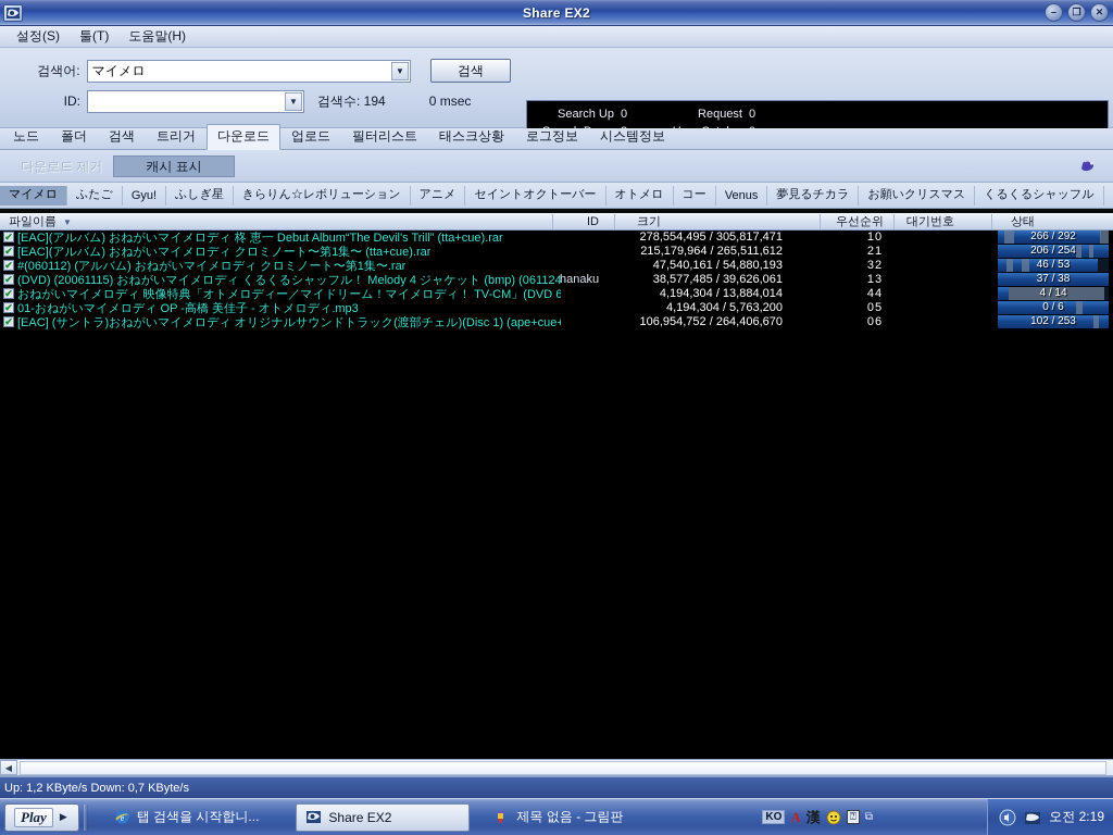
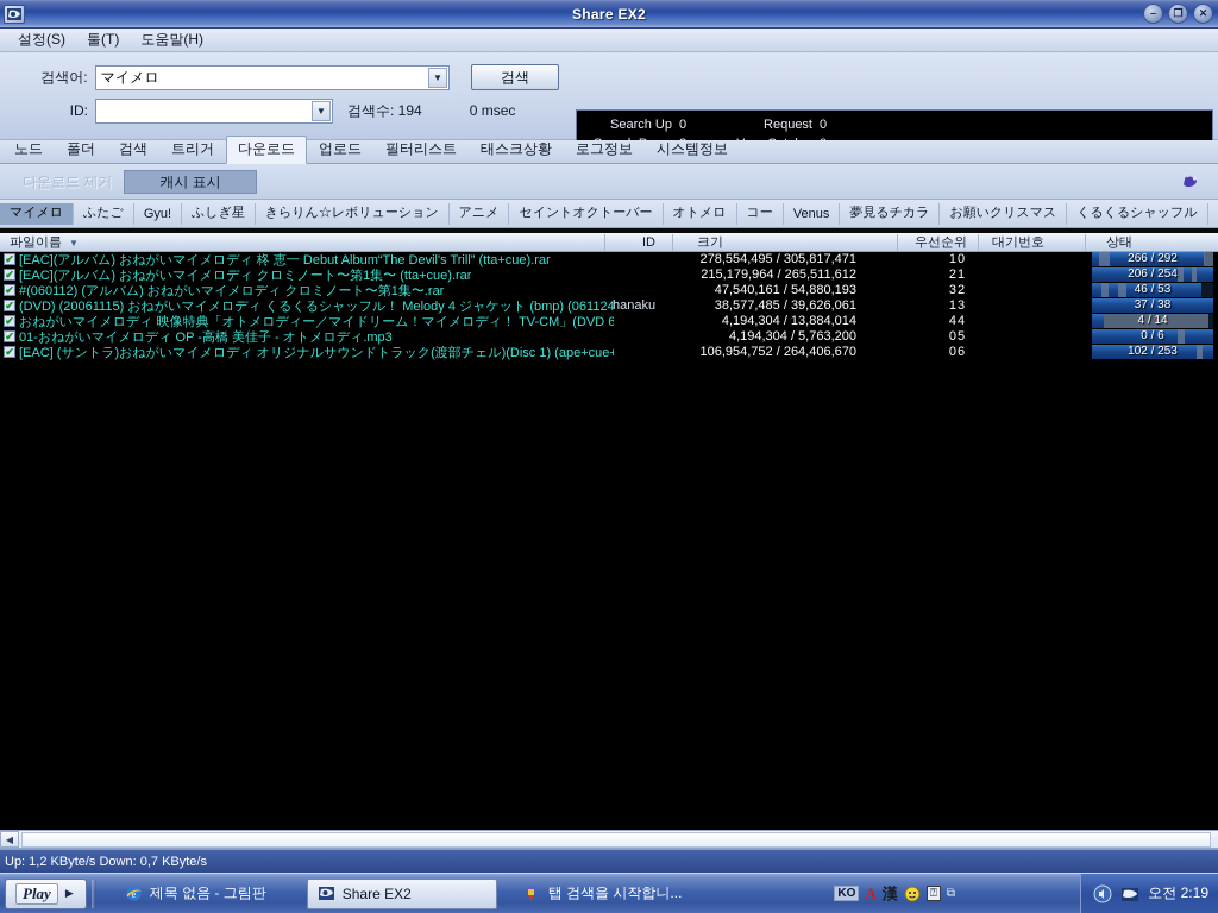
  Share EX2
  –
  ❐
  ✕
  설정(S)
  툴(T)
  도움말(H)
  검색어:
  マイメロ
  ▼
  검색
  ID:
  ▼
  검색수: 194
  0 msec
  Search Up
  0
  Request
  0
  노드
  폴더
  검색
  트리거
  다운로드
  업로드
  필터리스트
  태스크상황
  로그정보
  시스템정보
  다운로드 제거
  캐시 표시
  マイメロ
  ふたご
  Gyu!
  ふしぎ星
  きらりん☆レボリューション
  アニメ
  セイントオクトーバー
  オトメロ
  コー
  Venus
  夢見るチカラ
  お願いクリスマス
  くるくるシャッフル
  파일이름
  ▼
  ID
  크기
  우선순위
  대기번호
  상태
  ✔
  [EAC](アルバム) おねがいマイメロディ 柊 恵一 Debut Album“The Devil's Trill” (tta+cue).rar
  278,554,495 / 305,817,471
  1
  0
  266 / 292
  ✔
  [EAC](アルバム) おねがいマイメロディ クロミノート〜第1集〜 (tta+cue).rar
  215,179,964 / 265,511,612
  2
  1
  206 / 254
  ✔
  #(060112) (アルバム) おねがいマイメロディ クロミノート〜第1集〜.rar
  47,540,161 / 54,880,193
  3
  2
  46 / 53
  ✔
  (DVD) (20061115) おねがいマイメロディ くるくるシャッフル！ Melody 4 ジャケット (bmp) (061124
  hanaku
  38,577,485 / 39,626,061
  1
  3
  37 / 38
  ✔
  おねがいマイメロディ 映像特典「オトメロディー／マイドリーム！マイメロディ！ TV-CM」(DVD 6
  4,194,304 / 13,884,014
  4
  4
  4 / 14
  ✔
  01-おねがいマイメロディ OP -高橋 美佳子 - オトメロディ.mp3
  4,194,304 / 5,763,200
  0
  5
  0 / 6
  ✔
  [EAC] (サントラ)おねがいマイメロディ オリジナルサウンドトラック(渡部チェル)(Disc 1) (ape+cue+
  106,954,752 / 264,406,670
  0
  6
  102 / 253
  ◀
  Up: 1,2 KByte/s Down: 0,7 KByte/s
  Play
  ▶
  e
- 탭 검색을 시작합니...
+ 제목 없음 - 그림판
  Share EX2
- 제목 없음 - 그림판
+ 탭 검색을 시작합니...
  KO
  A
  漢
  ⍰
  ⧉
  오전 2:19
